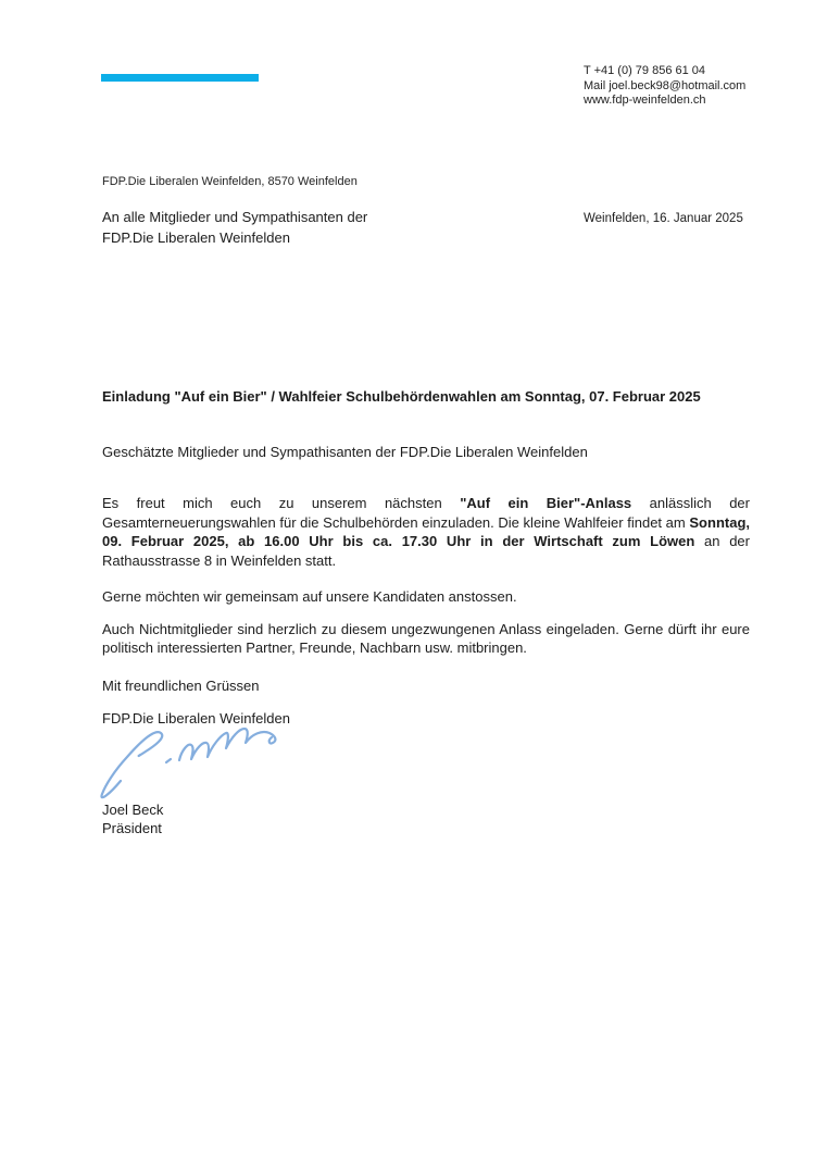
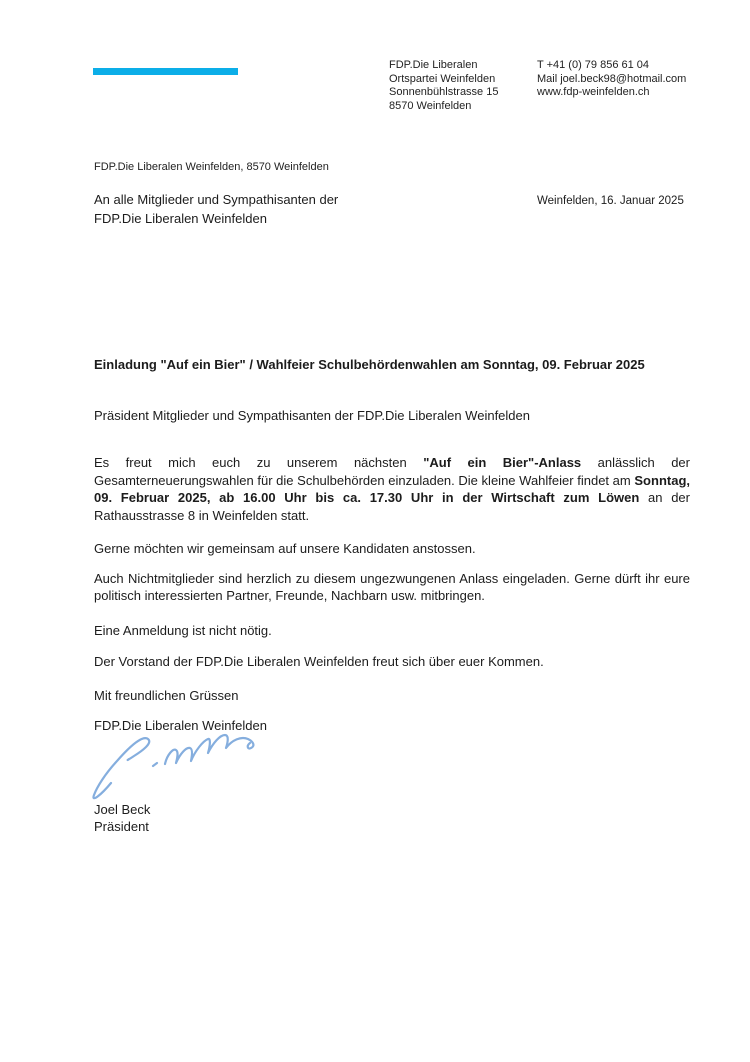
+ FDP.Die Liberalen
+ Ortspartei Weinfelden
+ Sonnenbühlstrasse 15
+ 8570 Weinfelden
  T +41 (0) 79 856 61 04
  Mail joel.beck98@hotmail.com
  www.fdp-weinfelden.ch
  FDP.Die Liberalen Weinfelden, 8570 Weinfelden
  An alle Mitglieder und Sympathisanten der
  FDP.Die Liberalen Weinfelden
  Weinfelden, 16. Januar 2025
- Einladung "Auf ein Bier" / Wahlfeier Schulbehördenwahlen am Sonntag, 07. Februar 2025
+ Einladung "Auf ein Bier" / Wahlfeier Schulbehördenwahlen am Sonntag, 09. Februar 2025
- Geschätzte Mitglieder und Sympathisanten der FDP.Die Liberalen Weinfelden
+ Präsident Mitglieder und Sympathisanten der FDP.Die Liberalen Weinfelden
  Es freut mich euch zu unserem nächsten "Auf ein Bier"-Anlass anlässlich der Gesamterneuerungswahlen für die Schulbehörden einzuladen. Die kleine Wahlfeier findet am Sonntag, 09. Februar 2025, ab 16.00 Uhr bis ca. 17.30 Uhr in der Wirtschaft zum Löwen an der Rathausstrasse 8 in Weinfelden statt.
  Gerne möchten wir gemeinsam auf unsere Kandidaten anstossen.
  Auch Nichtmitglieder sind herzlich zu diesem ungezwungenen Anlass eingeladen. Gerne dürft ihr eure politisch interessierten Partner, Freunde, Nachbarn usw. mitbringen.
+ Eine Anmeldung ist nicht nötig.
+ Der Vorstand der FDP.Die Liberalen Weinfelden freut sich über euer Kommen.
  Mit freundlichen Grüssen
  FDP.Die Liberalen Weinfelden
  Joel Beck
  Präsident
